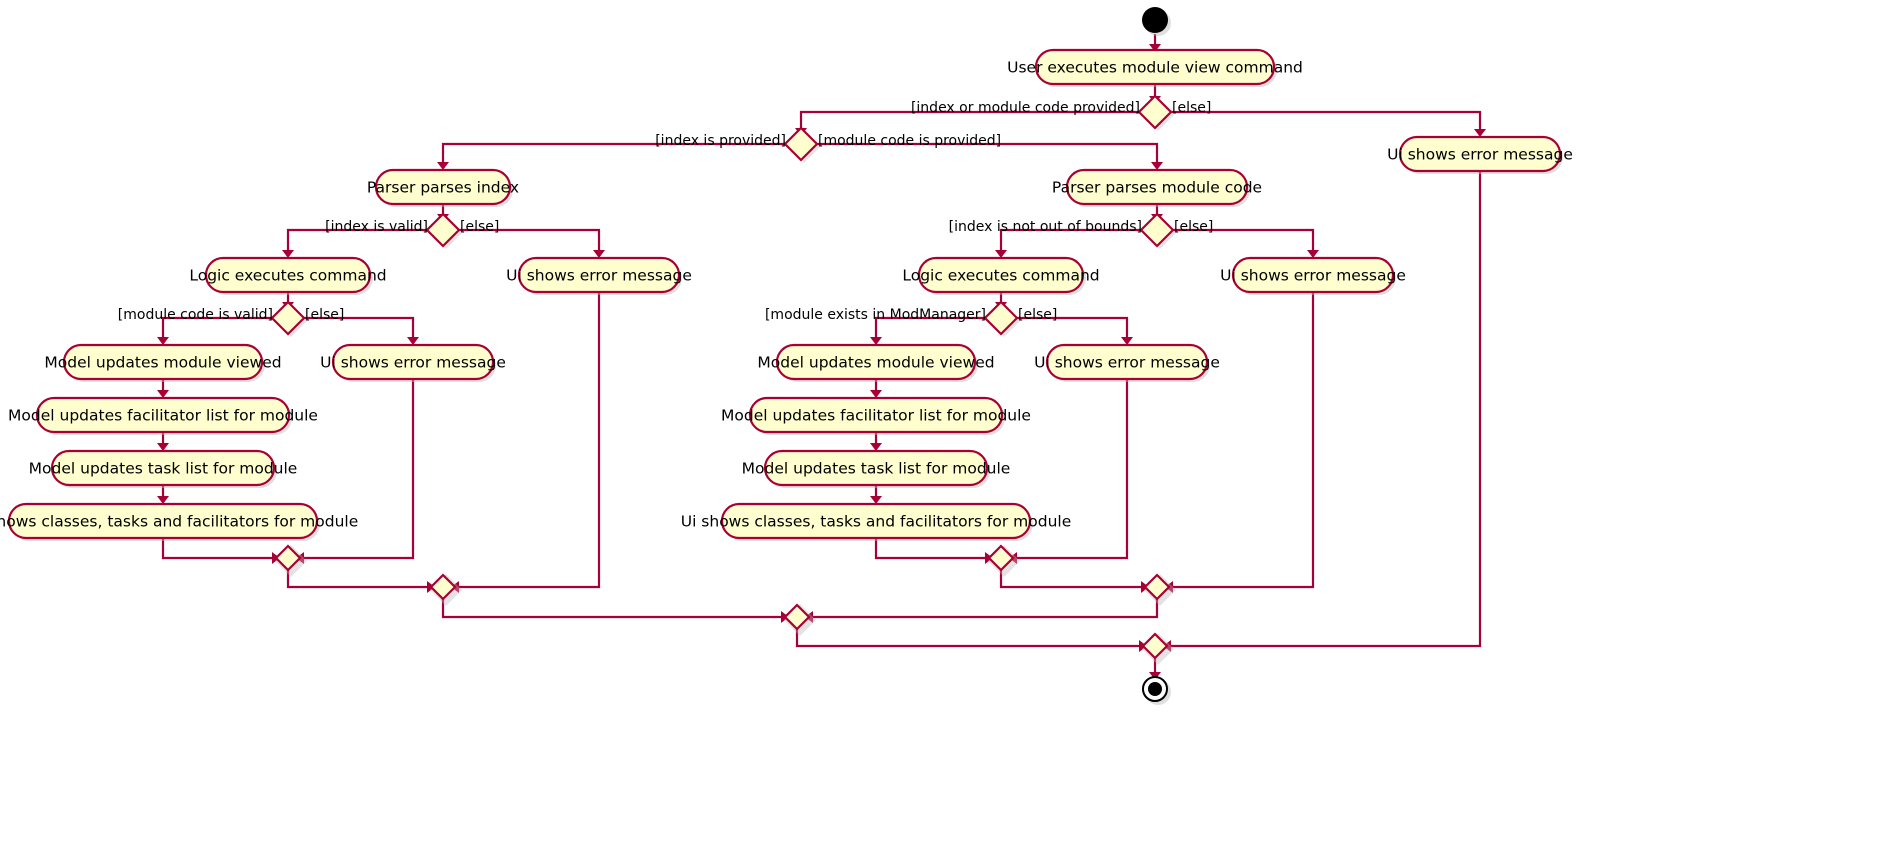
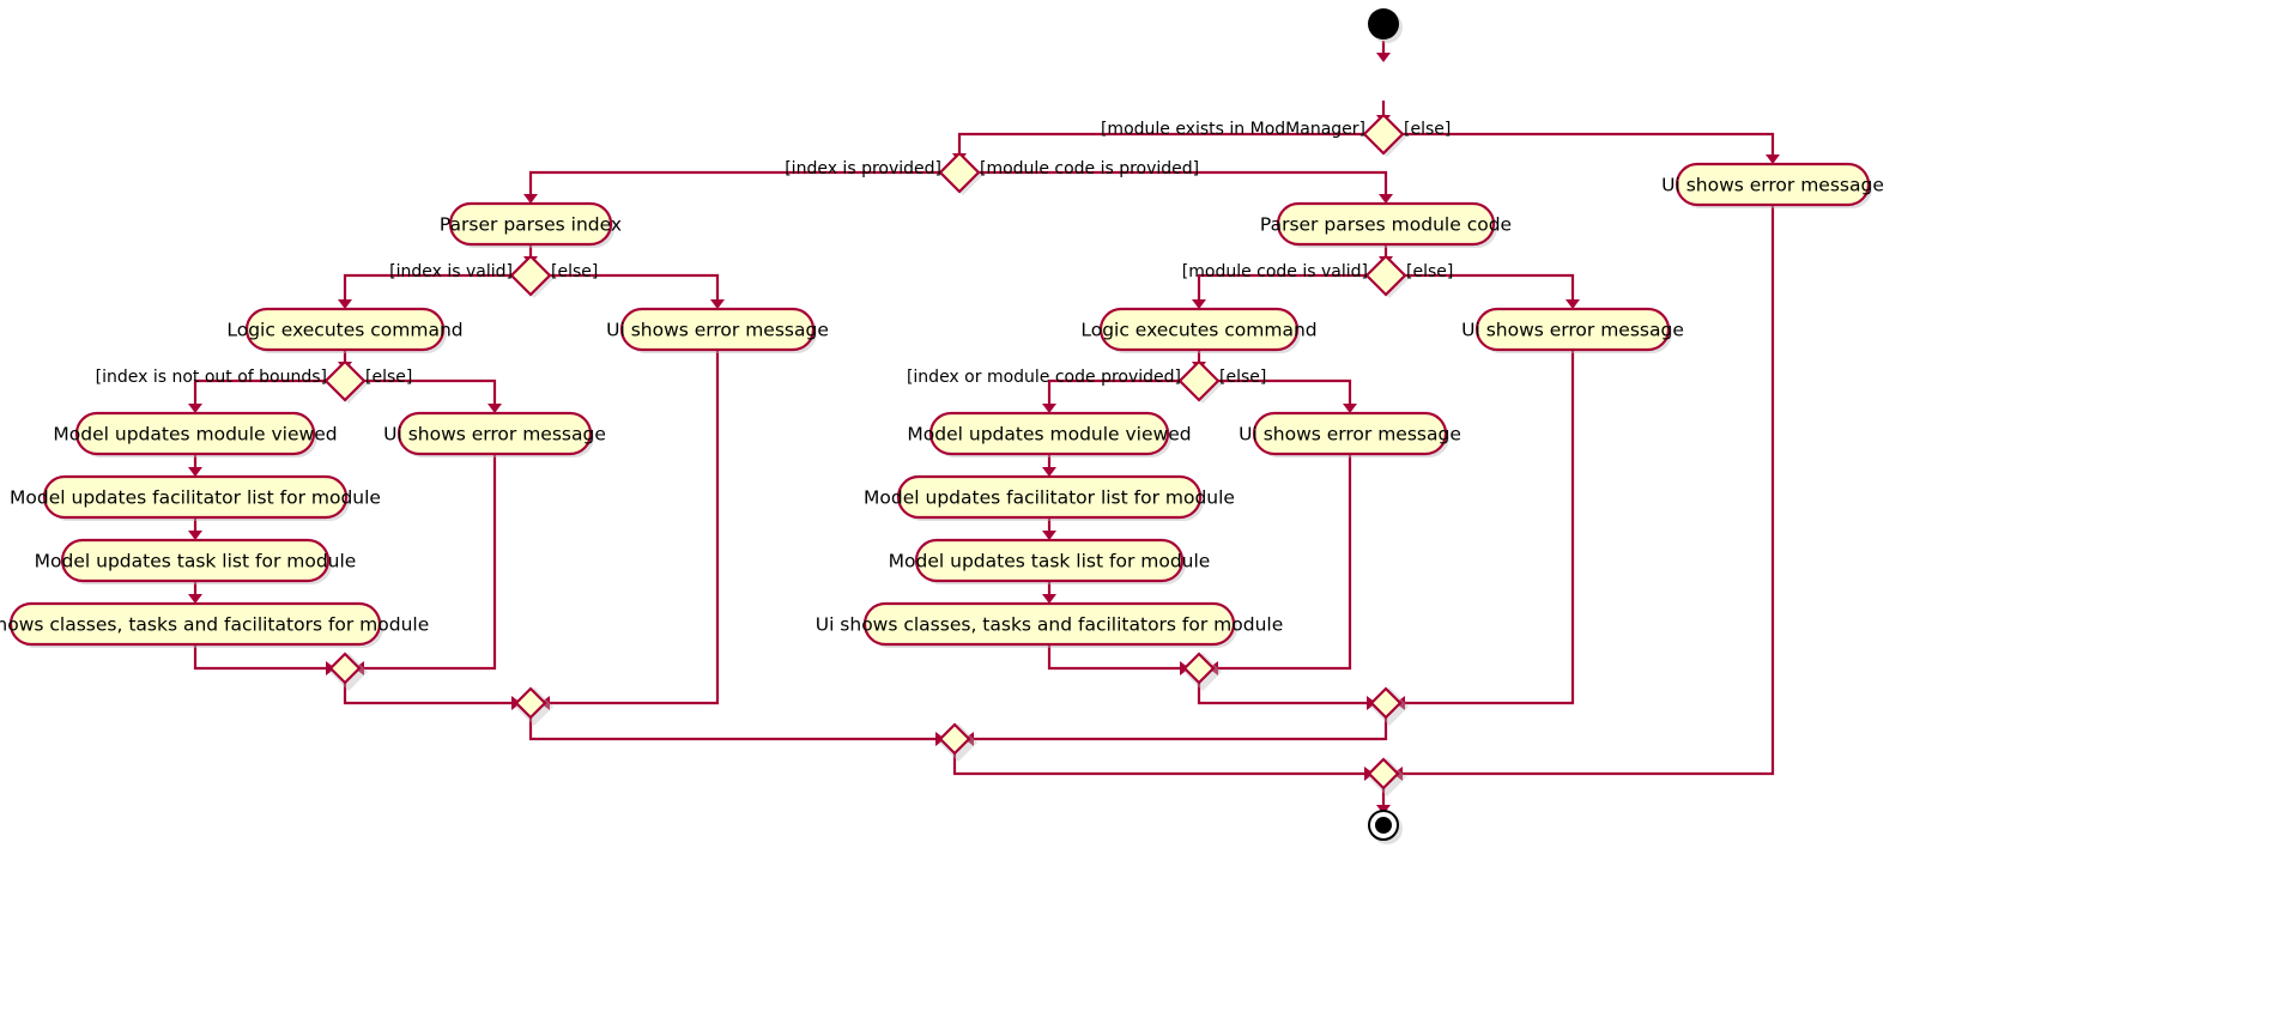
- User executes module view command
  Ui shows error message
  Parser parses index
  Parser parses module code
  Logic executes command
  Ui shows error message
  Logic executes command
  Ui shows error message
  Model updates module viewed
  Ui shows error message
  Model updates module viewed
  Ui shows error message
  Model updates facilitator list for module
  Model updates facilitator list for module
  Model updates task list for module
  Model updates task list for module
  hows classes, tasks and facilitators for module
  Ui shows classes, tasks and facilitators for module
- [index or module code provided]
+ [module exists in ModManager]
  [else]
  [index is provided]
  [module code is provided]
  [index is valid]
  [else]
- [index is not out of bounds]
+ [module code is valid]
  [else]
- [module code is valid]
+ [index is not out of bounds]
  [else]
- [module exists in ModManager]
+ [index or module code provided]
  [else]
